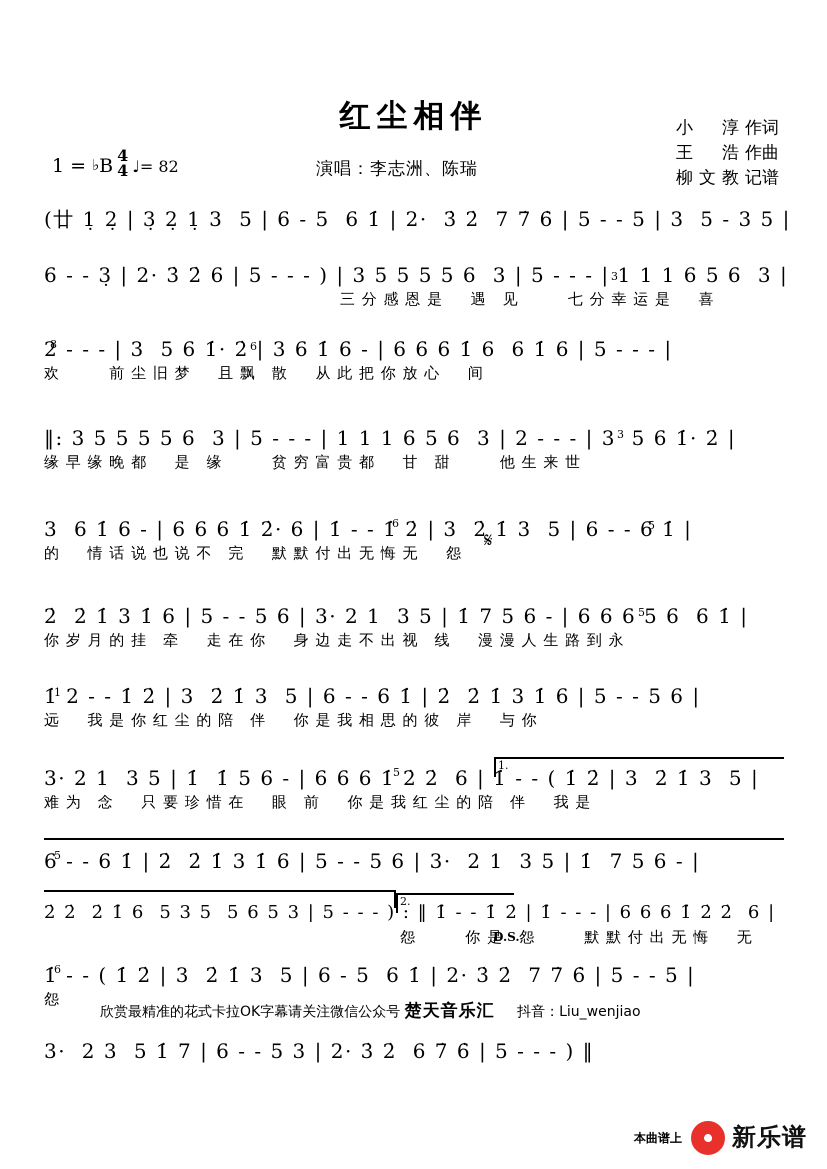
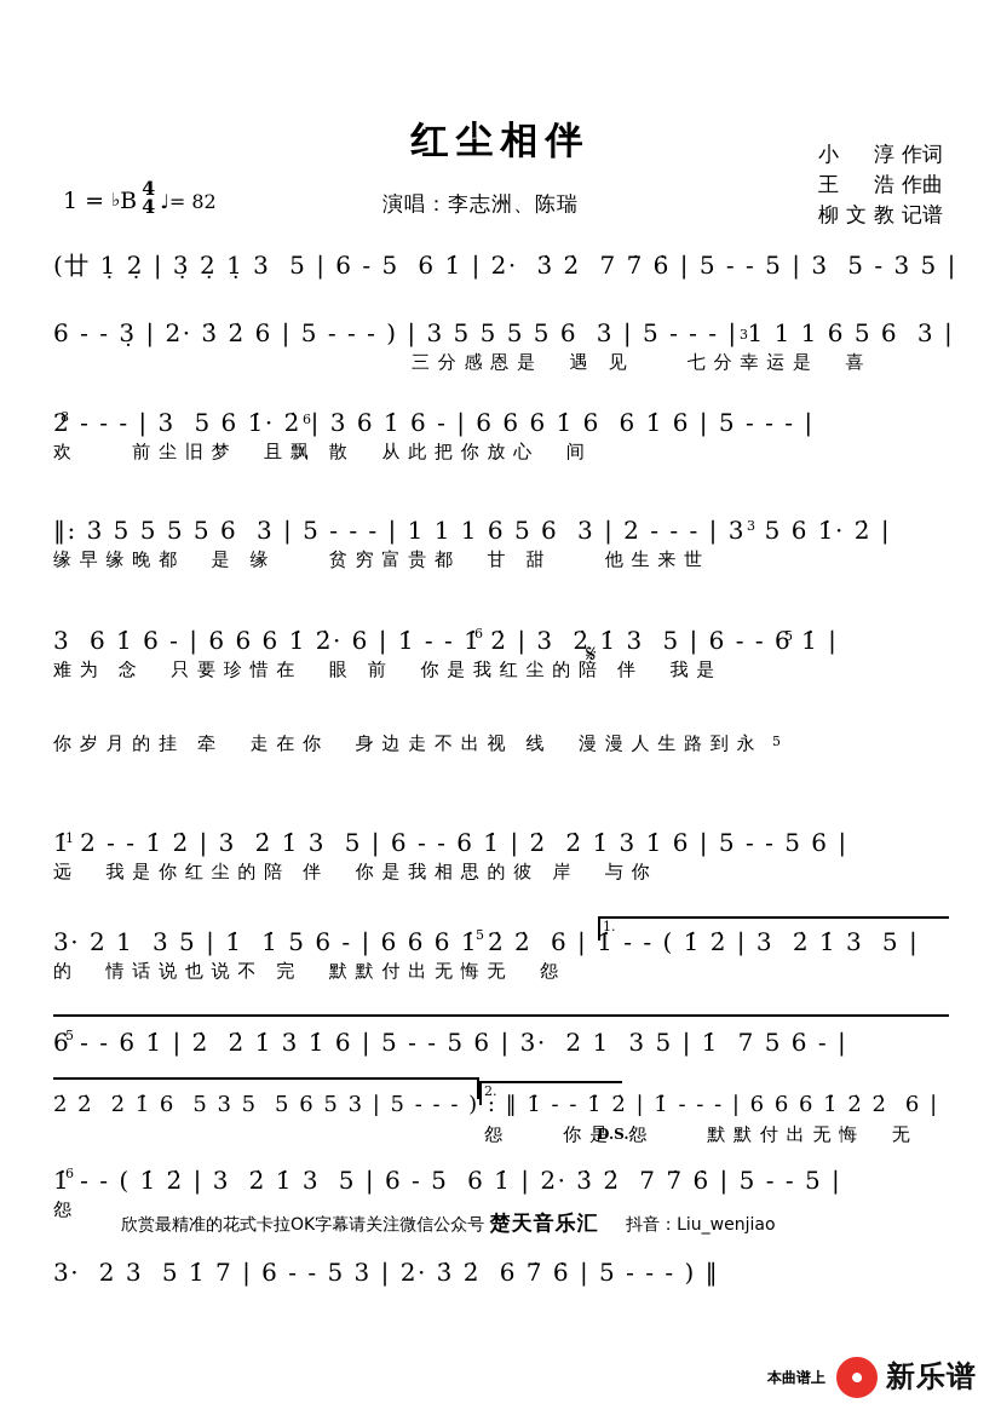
  红尘相伴
  1 = ♭B 4
  4 ♩= 82
  演唱：李志洲、陈瑞
  小 淳作词
  王 浩作曲
  柳文教记谱
  (廿 1̣ 2̣ | 3̣ 2̣ 1̣ 3 5 | 6 - 5 6 1̇ | 2· 3̇ 2̇ 7 7̇ 6̇ | 5 - - 5 | 3 5 - 3 5 |
  6 - - 3̣ | 2· 3̇ 2̇ 6 | 5 - - - ) | 3 5 5 5 5 6 3 | 5 - - - | 1 1 1 6 5 6 3 |
  三 分 感 恩 是 遇 见 七 分 幸 运 是 喜
  2 - - - | 3 5 6 1̇· 2̇ | 3 6 1̇ 6 - | 6 6 6 1̇ 6 6 1̇ 6 | 5 - - - |
  欢 前 尘 旧 梦 且 飘 散 从 此 把 你 放 心 间
  ‖: 3 5 5 5 5 6 3 | 5 - - - | 1 1 1 6 5 6 3 | 2 - - - | 3 5 6 1̇· 2̇ |
  缘 早 缘 晚 都 是 缘 贫 穷 富 贵 都 甘 甜 他 生 来 世
  3 6 1̇ 6 - | 6 6 6 1̇ 2̇· 6 | 1̇ - - 1̇ 2̇ | 3 2̇ 1̇ 3 5 | 6 - - 6 1̇ |
- 的 情 话 说 也 说 不 完 默 默 付 出 无 悔 无 怨
+ 难 为 念 只 要 珍 惜 在 眼 前 你 是 我 红 尘 的 陪 伴 我 是
- 2̇ 2̇ 1̇ 3 1̇ 6 | 5 - - 5 6 | 3· 2 1 3 5 | 1̇ 7 5 6 - | 6 6 6 5 6 6 1̇ |
  你 岁 月 的 挂 牵 走 在 你 身 边 走 不 出 视 线 漫 漫 人 生 路 到 永
  1̇ 2 - - 1̇ 2̇ | 3 2̇ 1̇ 3 5 | 6 - - 6 1̇ | 2̇ 2̇ 1̇ 3 1̇ 6 | 5 - - 5 6 |
  远 我 是 你 红 尘 的 陪 伴 你 是 我 相 思 的 彼 岸 与 你
  3· 2 1 3 5 | 1̇ 1̇ 5 6 - | 6 6 6 1̇ 2̇ 2̇ 6 | 1̇ - - ( 1̇ 2̇ | 3 2̇ 1̇ 3 5 |
- 难 为 念 只 要 珍 惜 在 眼 前 你 是 我 红 尘 的 陪 伴 我 是
+ 的 情 话 说 也 说 不 完 默 默 付 出 无 悔 无 怨
  6 - - 6 1̇ | 2̇ 2̇ 1̇ 3 1̇ 6 | 5 - - 5 6 | 3· 2 1 3 5 | 1̇ 7 5 6 - |
  2̇ 2̇ 2̇ 1̇ 6 5 3 5 5 6 5 3 | 5 - - - ) : ‖ 1̇ - - 1̇ 2̇ | 1̇ - - - | 6 6 6 1̇ 2̇ 2̇ 6 |
  怨 你 是 怨 默 默 付 出 无 悔 无
  1̇ - - ( 1̇ 2̇ | 3 2̇ 1̇ 3 5 | 6 - 5 6 1̇ | 2· 3̇ 2̇ 7 7̇ 6̇ | 5 - - 5 |
  怨
  3· 2 3 5 1̇ 7 | 6 - - 5 3 | 2· 3̇ 2̇ 6 7̇ 6̇ | 5 - - - ) ‖
  8
  3
  3
  6
  5
  6
  5
  1
  5
  5
  6
  𝄋
  D.S.
  1.
  2.
  欣赏最精准的花式卡拉OK字幕请关注微信公众号 楚天音乐汇 抖音：Liu_wenjiao
  本曲谱上
  新乐谱
